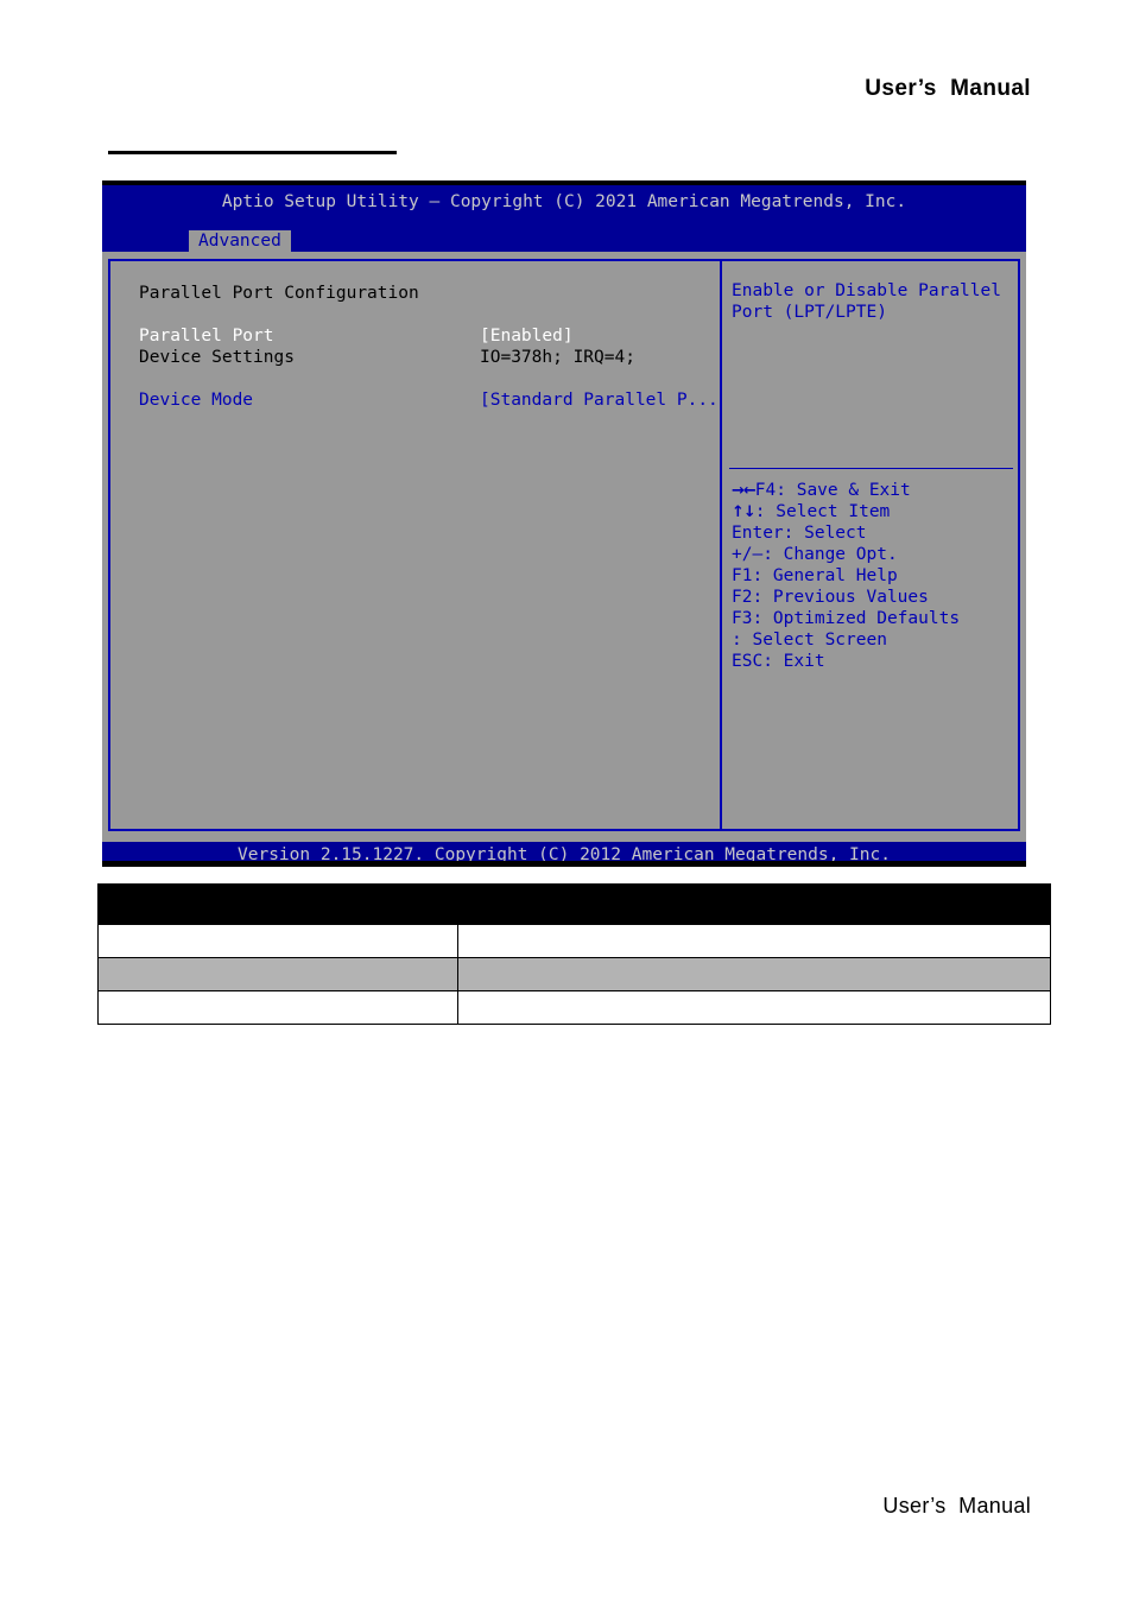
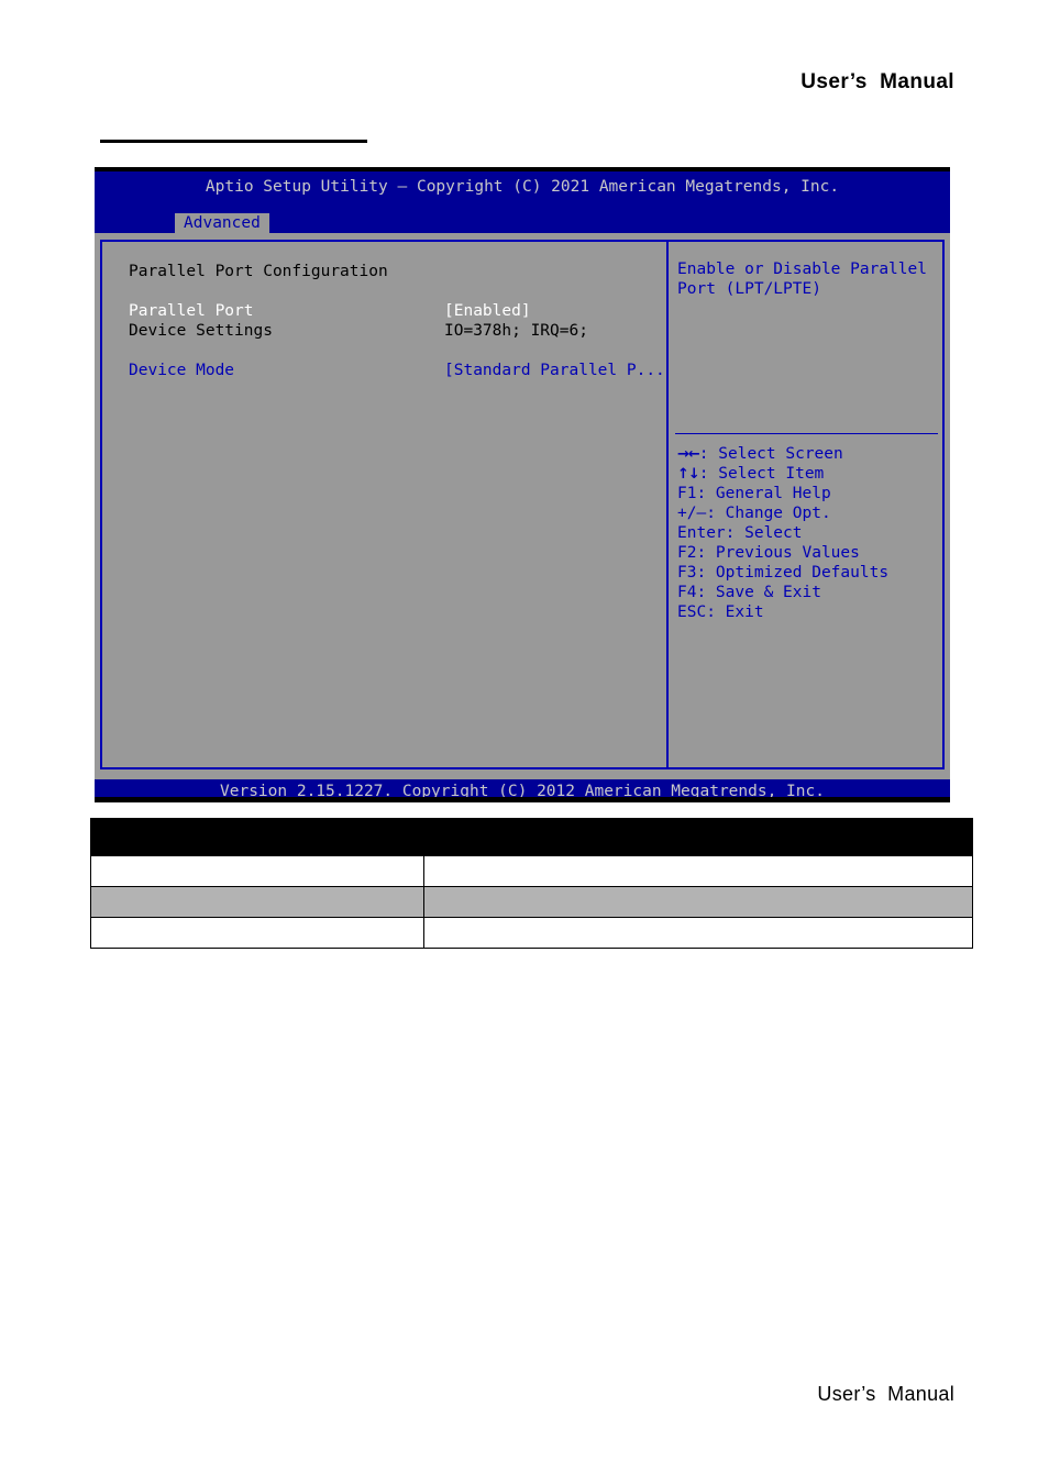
  User’s Manual
  Aptio Setup Utility – Copyright (C) 2021 American Megatrends, Inc.
  Advanced
  Parallel Port Configuration
  Parallel Port
  [Enabled]
  Device Settings
- IO=378h; IRQ=4;
+ IO=378h; IRQ=6;
  Device Mode
  [Standard Parallel P...
  Enable or Disable Parallel
  Port (LPT/LPTE)
- →←F4: Save & Exit
+ →←: Select Screen
  ↑↓: Select Item
- Enter: Select
+ F1: General Help
  +/–: Change Opt.
- F1: General Help
+ Enter: Select
  F2: Previous Values
  F3: Optimized Defaults
- : Select Screen
+ F4: Save & Exit
  ESC: Exit
  Version 2.15.1227. Copyright (C) 2012 American Megatrends, Inc.
  User’s Manual
